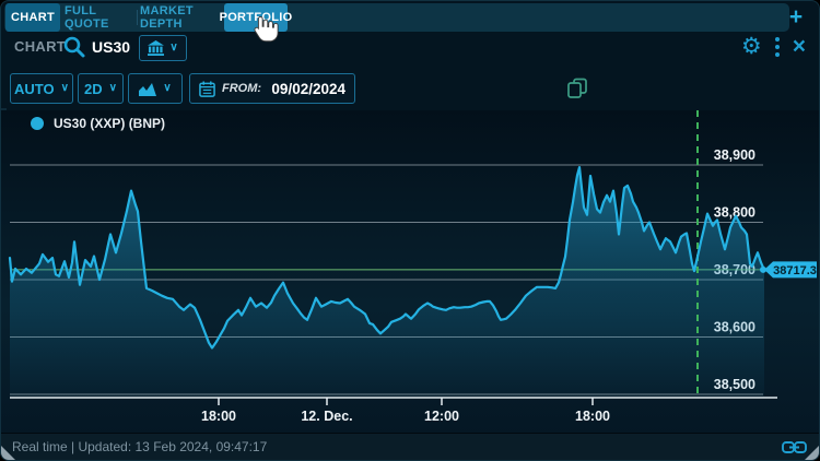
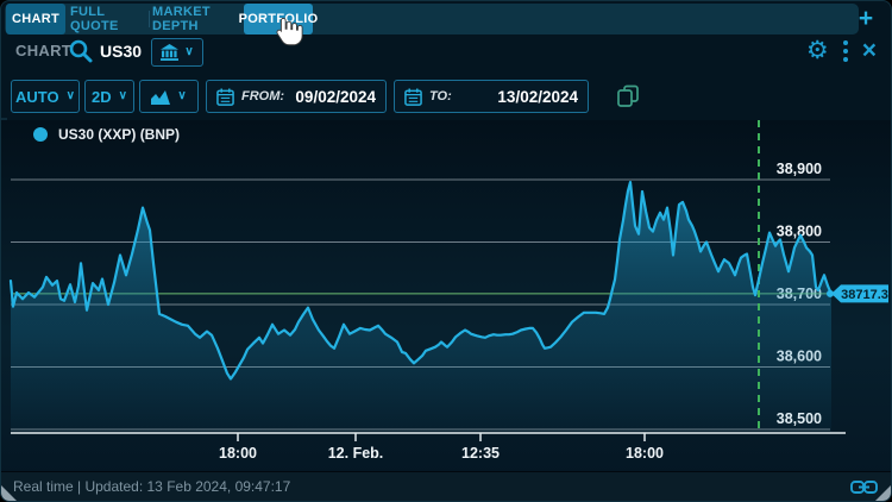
  CHART
  FULL QUOTE
  MARKET DEPTH
  PORTFOLIO
  +
  CHART
  US30
  ∨
  ⚙
  ×
  AUTO
  ∨
  2D
  ∨
  ∨
  FROM:
  09/02/2024
+ TO:
+ 13/02/2024
  US30 (XXP) (BNP)
  38,900
  38,800
  18:00
- 12. Dec.
+ 12. Feb.
- 12:00
+ 12:35
  18:00
  38717.3
  Real time | Updated: 13 Feb 2024, 09:47:17
